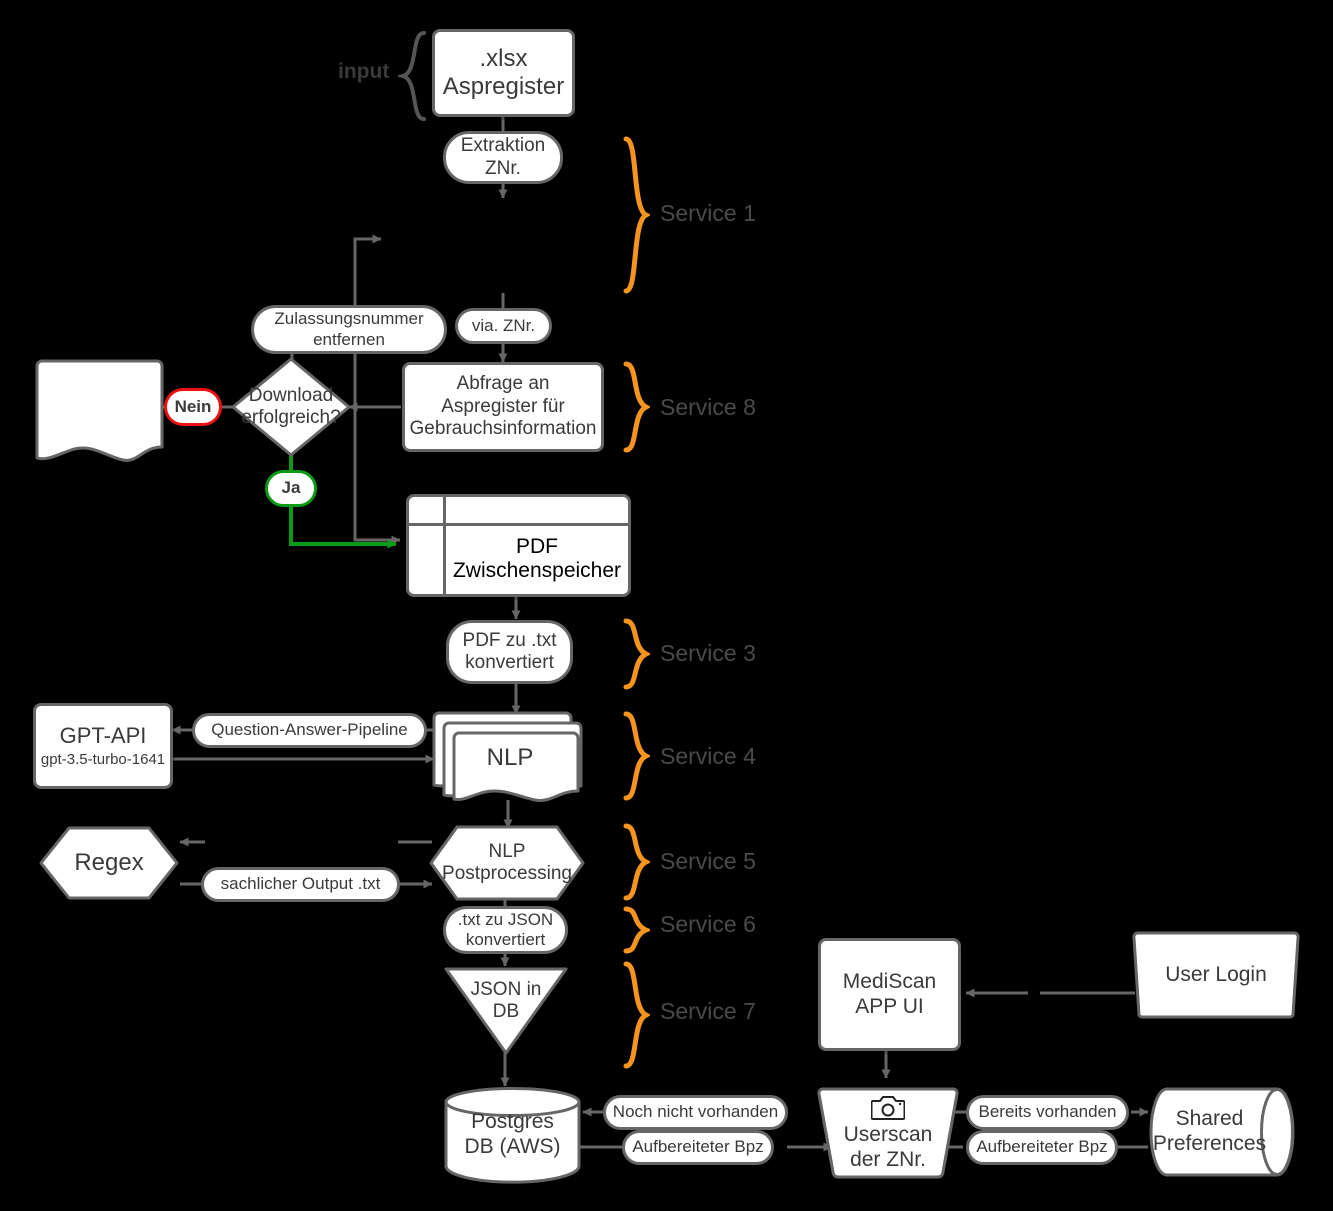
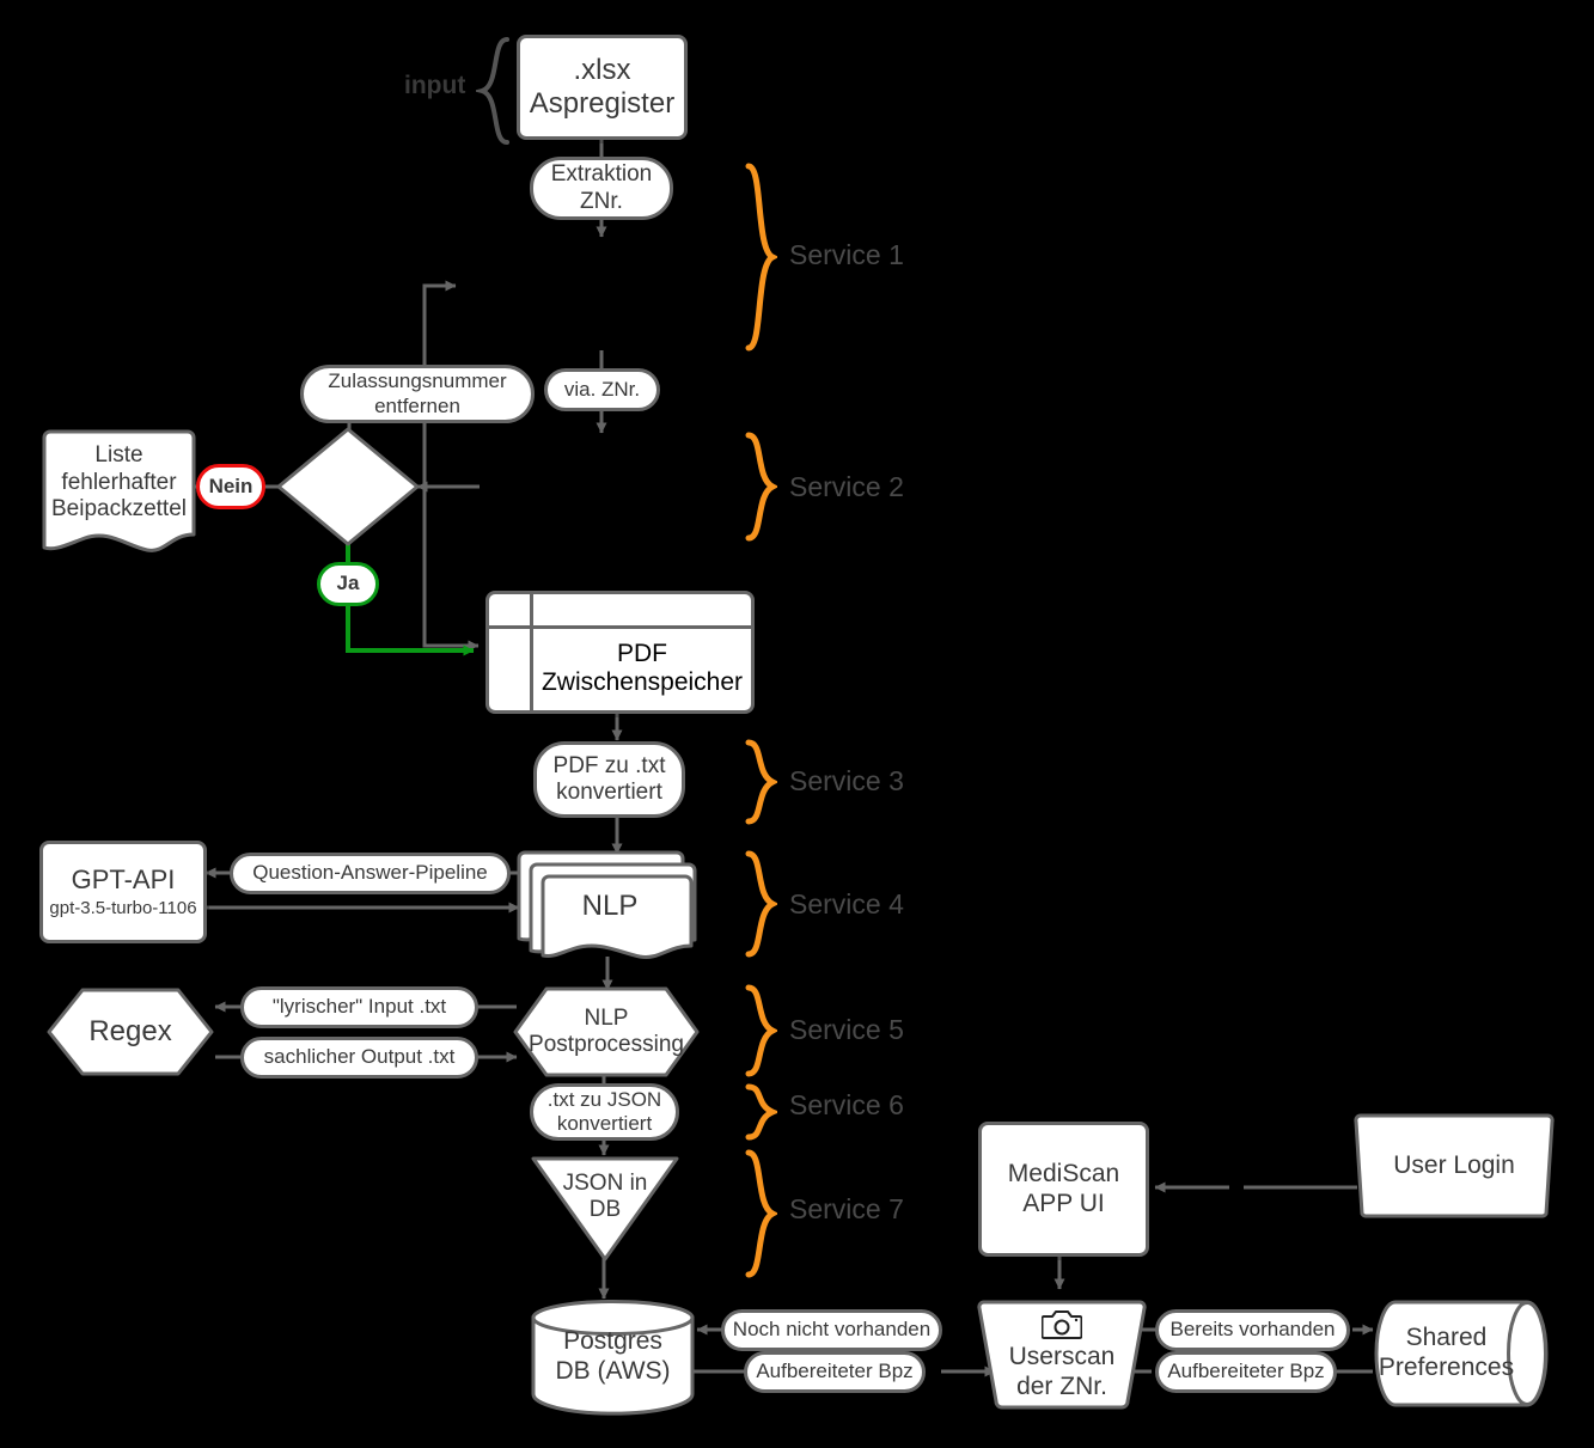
  input
  .xlsx
  Aspregister
  Extraktion
  ZNr.
  Zulassungsnummer
  entfernen
  via. ZNr.
- Abfrage an
- Aspregister für
- Gebrauchsinformation
- Download
- erfolgreich?
  Nein
  Ja
+ Liste
+ fehlerhafter
+ Beipackzettel
  PDF
  Zwischenspeicher
  PDF zu .txt
  konvertiert
  GPT-API
- gpt-3.5-turbo-1641
+ gpt-3.5-turbo-1106
  Question-Answer-Pipeline
  NLP
  Regex
+ "lyrischer" Input .txt
  sachlicher Output .txt
  NLP
  Postprocessing
  .txt zu JSON
  konvertiert
  JSON in
  DB
  Postgres
  DB (AWS)
  MediScan
  APP UI
  User Login
  Userscan
  der ZNr.
  Shared
  Preferences
  Noch nicht vorhanden
  Aufbereiteter Bpz
  Bereits vorhanden
  Aufbereiteter Bpz
  Service 1
- Service 8
+ Service 2
  Service 3
  Service 4
  Service 5
  Service 6
  Service 7
